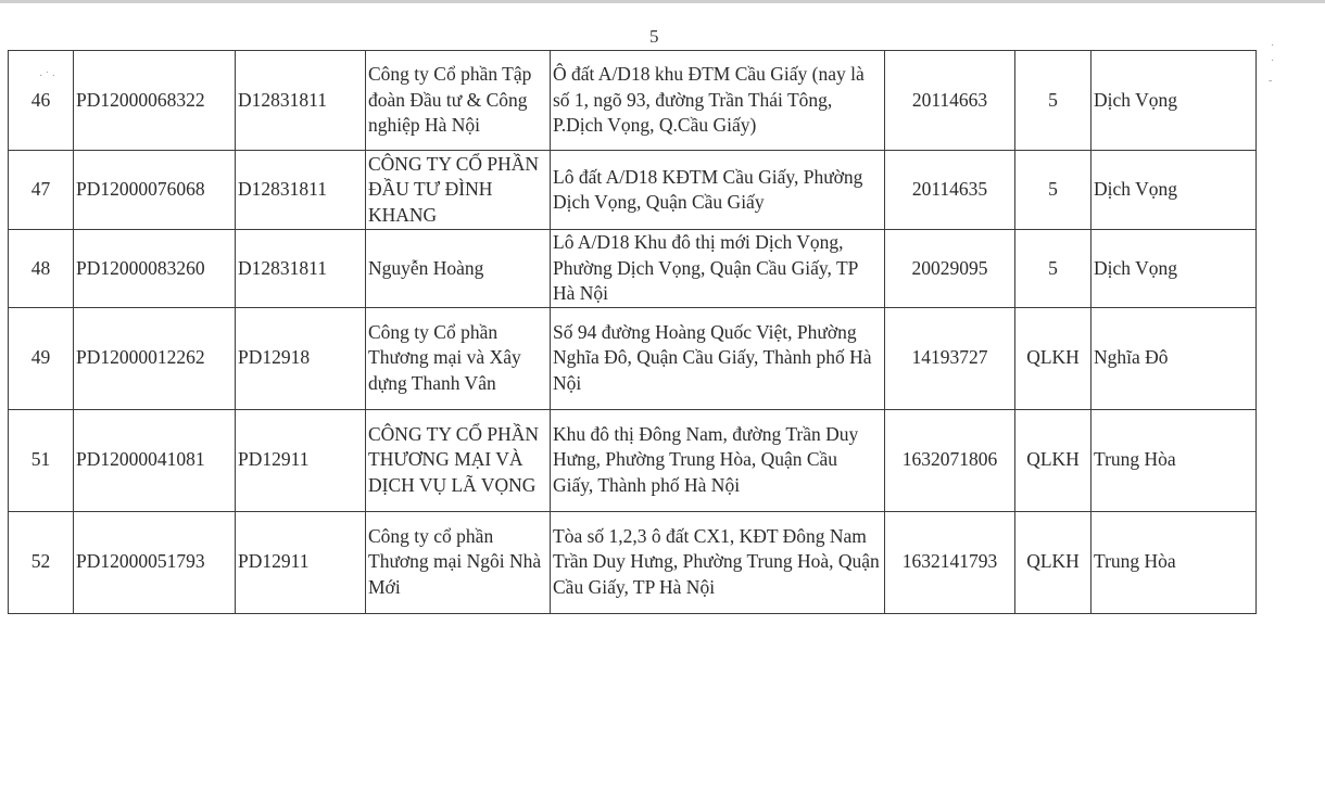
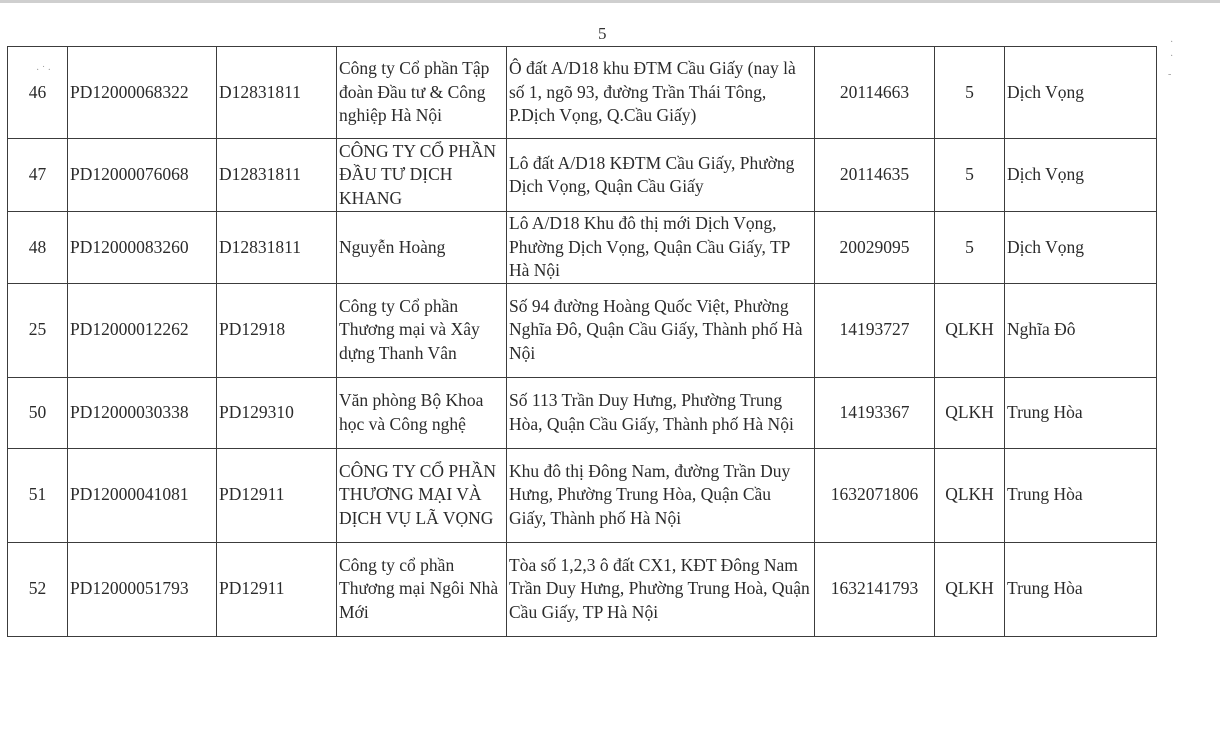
  5
  · ˙ ·
  ·
  ·
  -
  46	PD12000068322	D12831811	Công ty Cổ phần Tập đoàn Đầu tư & Công nghiệp Hà Nội	Ô đất A/D18 khu ĐTM Cầu Giấy (nay là số 1, ngõ 93, đường Trần Thái Tông, P.Dịch Vọng, Q.Cầu Giấy)	20114663	5	Dịch Vọng
- 47	PD12000076068	D12831811	CÔNG TY CỔ PHẦN ĐẦU TƯ ĐÌNH KHANG	Lô đất A/D18 KĐTM Cầu Giấy, Phường Dịch Vọng, Quận Cầu Giấy	20114635	5	Dịch Vọng
+ 47	PD12000076068	D12831811	CÔNG TY CỔ PHẦN ĐẦU TƯ DỊCH KHANG	Lô đất A/D18 KĐTM Cầu Giấy, Phường Dịch Vọng, Quận Cầu Giấy	20114635	5	Dịch Vọng
  48	PD12000083260	D12831811	Nguyễn Hoàng	Lô A/D18 Khu đô thị mới Dịch Vọng, Phường Dịch Vọng, Quận Cầu Giấy, TP Hà Nội	20029095	5	Dịch Vọng
- 49	PD12000012262	PD12918	Công ty Cổ phần Thương mại và Xây dựng Thanh Vân	Số 94 đường Hoàng Quốc Việt, Phường Nghĩa Đô, Quận Cầu Giấy, Thành phố Hà Nội	14193727	QLKH	Nghĩa Đô
+ 25	PD12000012262	PD12918	Công ty Cổ phần Thương mại và Xây dựng Thanh Vân	Số 94 đường Hoàng Quốc Việt, Phường Nghĩa Đô, Quận Cầu Giấy, Thành phố Hà Nội	14193727	QLKH	Nghĩa Đô
+ 50	PD12000030338	PD129310	Văn phòng Bộ Khoa học và Công nghệ	Số 113 Trần Duy Hưng, Phường Trung Hòa, Quận Cầu Giấy, Thành phố Hà Nội	14193367	QLKH	Trung Hòa
  51	PD12000041081	PD12911	CÔNG TY CỔ PHẦN THƯƠNG MẠI VÀ DỊCH VỤ LÃ VỌNG	Khu đô thị Đông Nam, đường Trần Duy Hưng, Phường Trung Hòa, Quận Cầu Giấy, Thành phố Hà Nội	1632071806	QLKH	Trung Hòa
  52	PD12000051793	PD12911	Công ty cổ phần Thương mại Ngôi Nhà Mới	Tòa số 1,2,3 ô đất CX1, KĐT Đông Nam Trần Duy Hưng, Phường Trung Hoà, Quận Cầu Giấy, TP Hà Nội	1632141793	QLKH	Trung Hòa
